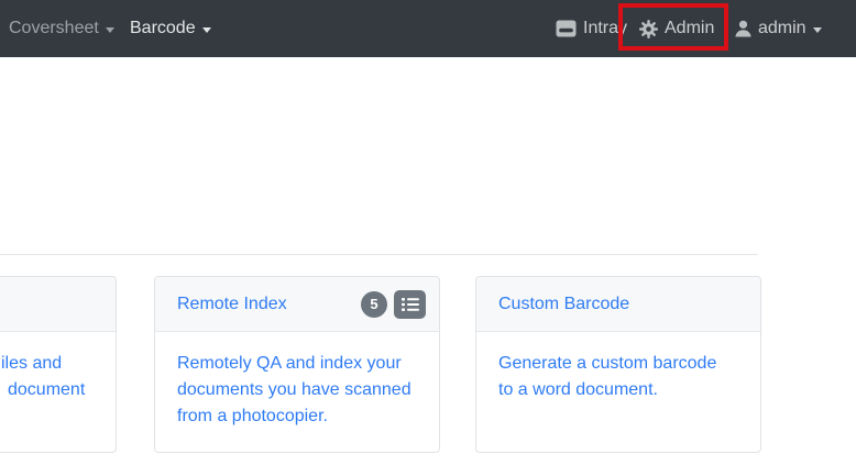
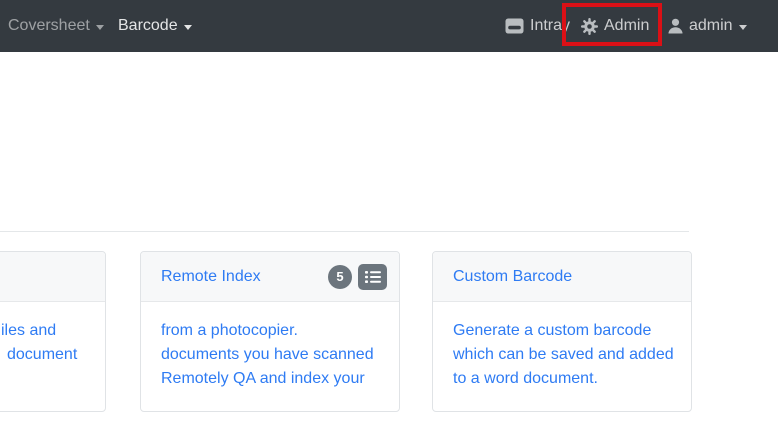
  Coversheet
  Barcode
  Intray
  Admin
  admin
  iles and
  document
  Remote Index
  5
- Remotely QA and index your
+ from a photocopier.
  documents you have scanned
- from a photocopier.
+ Remotely QA and index your
  Custom Barcode
  Generate a custom barcode
+ which can be saved and added
  to a word document.
